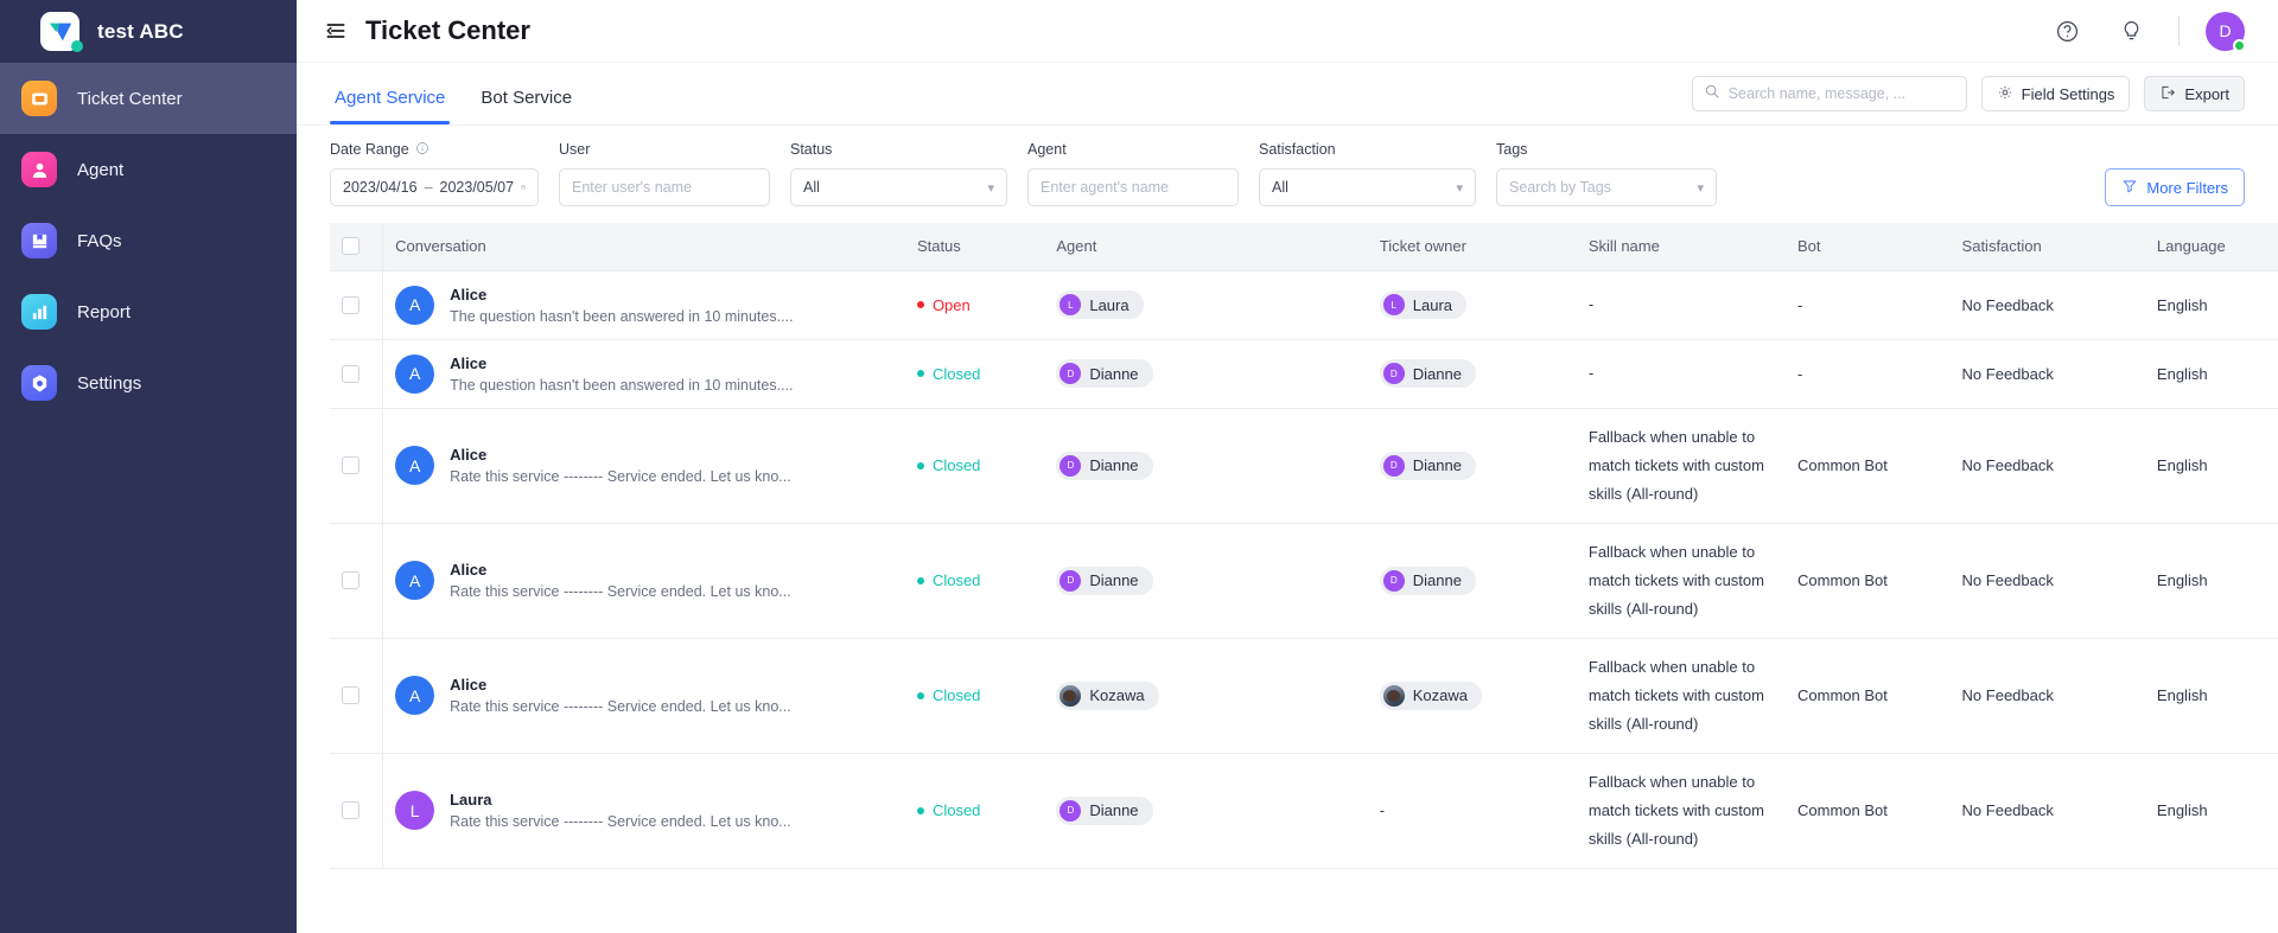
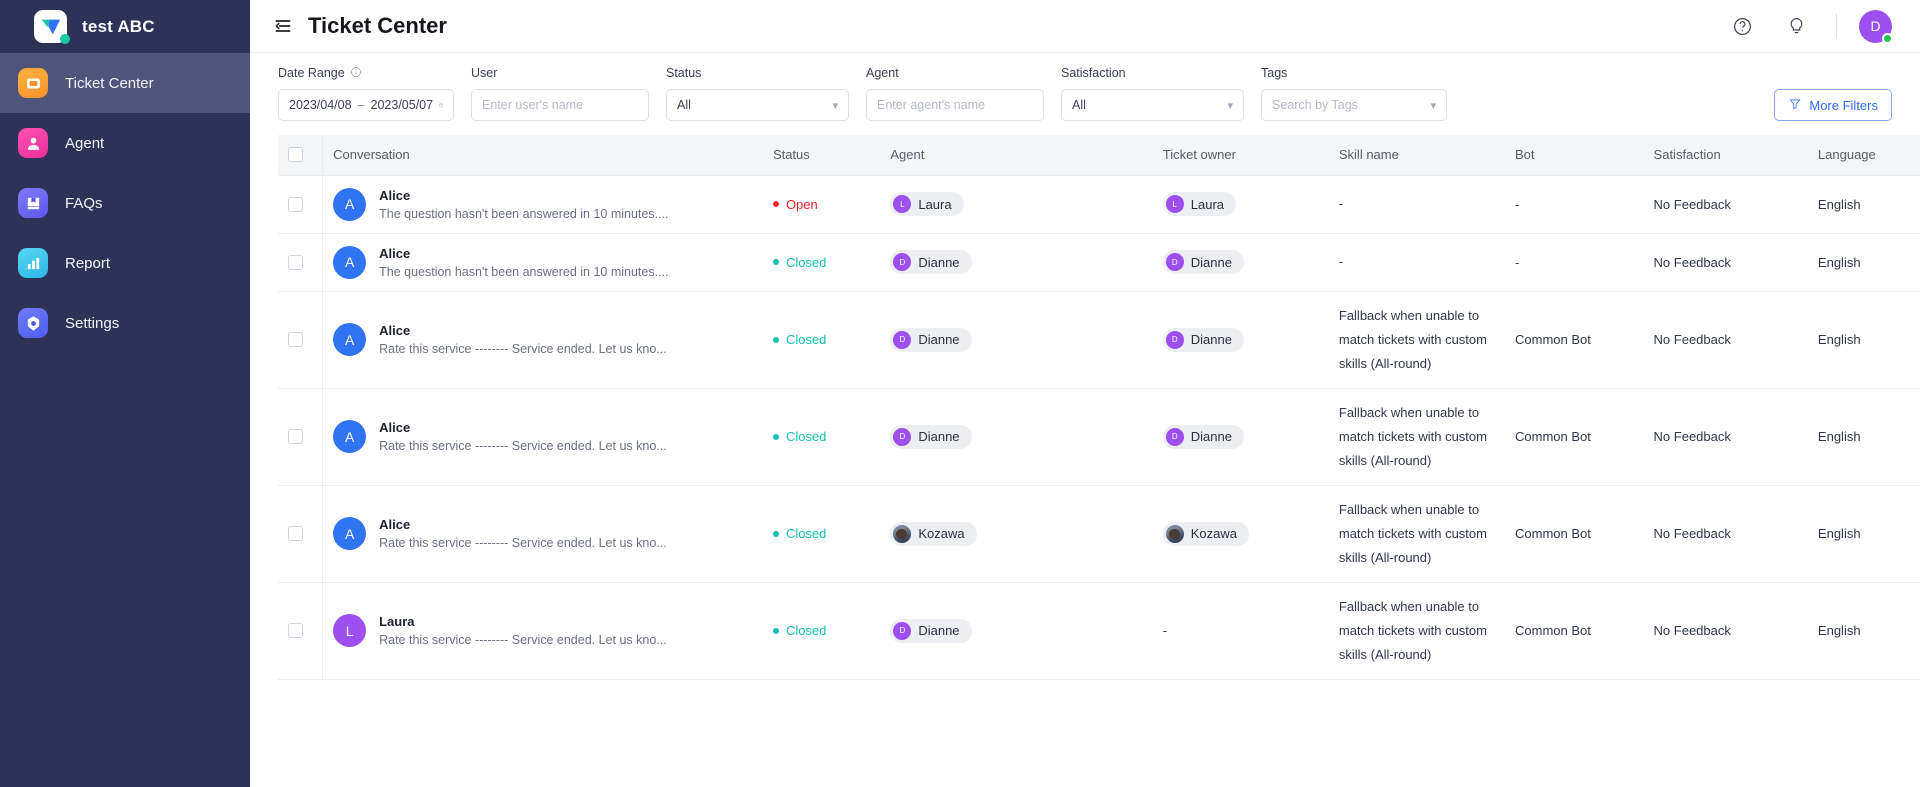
  test ABC
  Ticket Center
  Agent
  FAQs
  Report
  Settings
  Ticket Center
  D
- Agent Service
- Bot Service
- Search name, message, ...
- Field Settings
- Export
  Date Range
- 2023/04/16
+ 2023/04/08
  –
  2023/05/07
  User
  Enter user's name
  Status
  All
  ▾
  Agent
  Enter agent's name
  Satisfaction
  All
  ▾
  Tags
  Search by Tags
  ▾
  More Filters
  	Conversation	Status	Agent	Ticket owner	Skill name	Bot	Satisfaction	Language
  	AAliceThe question hasn't been answered in 10 minutes....	Open	L Laura	L Laura	-	-	No Feedback	English
  	AAliceThe question hasn't been answered in 10 minutes....	Closed	D Dianne	D Dianne	-	-	No Feedback	English
  	AAliceRate this service -------- Service ended. Let us kno...	Closed	D Dianne	D Dianne	Fallback when unable to match tickets with custom skills (All-round)	Common Bot	No Feedback	English
  	AAliceRate this service -------- Service ended. Let us kno...	Closed	D Dianne	D Dianne	Fallback when unable to match tickets with custom skills (All-round)	Common Bot	No Feedback	English
  	AAliceRate this service -------- Service ended. Let us kno...	Closed	Kozawa	Kozawa	Fallback when unable to match tickets with custom skills (All-round)	Common Bot	No Feedback	English
  	LLauraRate this service -------- Service ended. Let us kno...	Closed	D Dianne	-	Fallback when unable to match tickets with custom skills (All-round)	Common Bot	No Feedback	English
